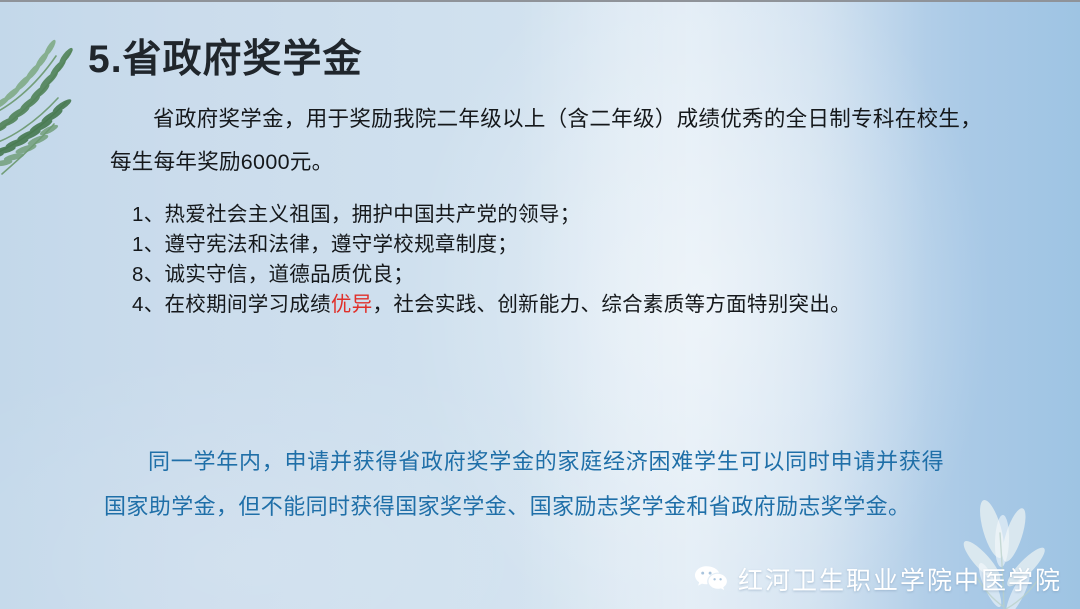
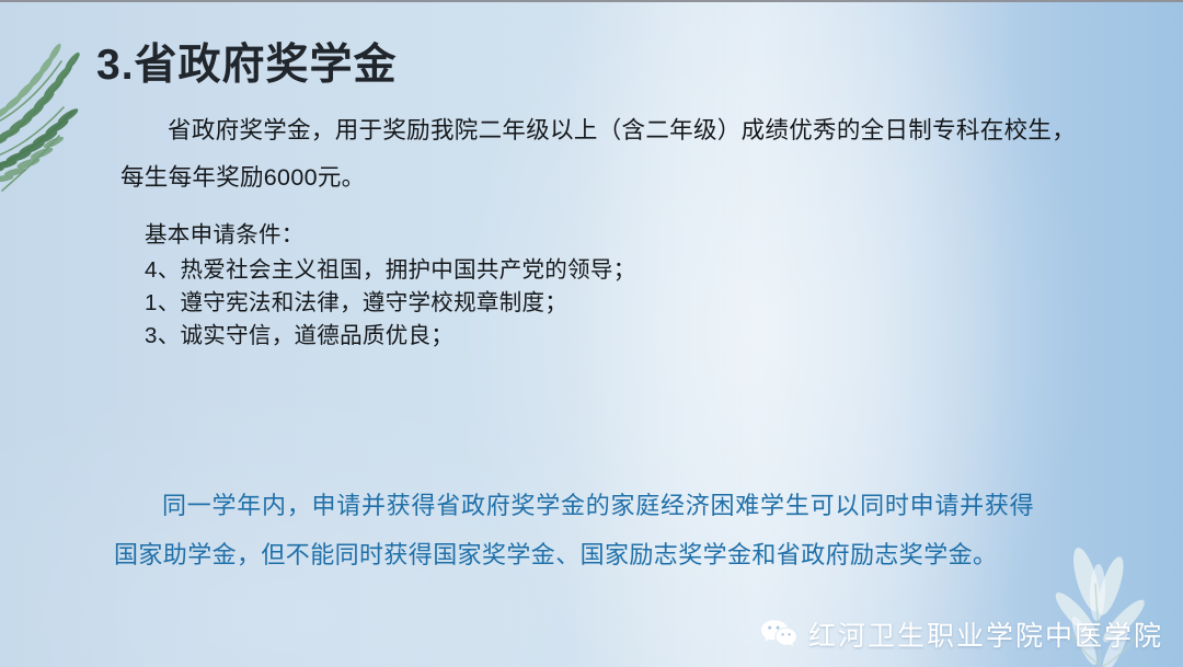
- 5.省政府奖学金
+ 3.省政府奖学金
  省政府奖学金，用于奖励我院二年级以上（含二年级）成绩优秀的全日制专科在校生，每生每年奖励6000元。
+ 基本申请条件：
- 1、热爱社会主义祖国，拥护中国共产党的领导；
+ 4、热爱社会主义祖国，拥护中国共产党的领导；
  1、遵守宪法和法律，遵守学校规章制度；
- 8、诚实守信，道德品质优良；
+ 3、诚实守信，道德品质优良；
- 4、在校期间学习成绩优异，社会实践、创新能力、综合素质等方面特别突出。
  同一学年内，申请并获得省政府奖学金的家庭经济困难学生可以同时申请并获得国家助学金，但不能同时获得国家奖学金、国家励志奖学金和省政府励志奖学金。
  红河卫生职业学院中医学院
